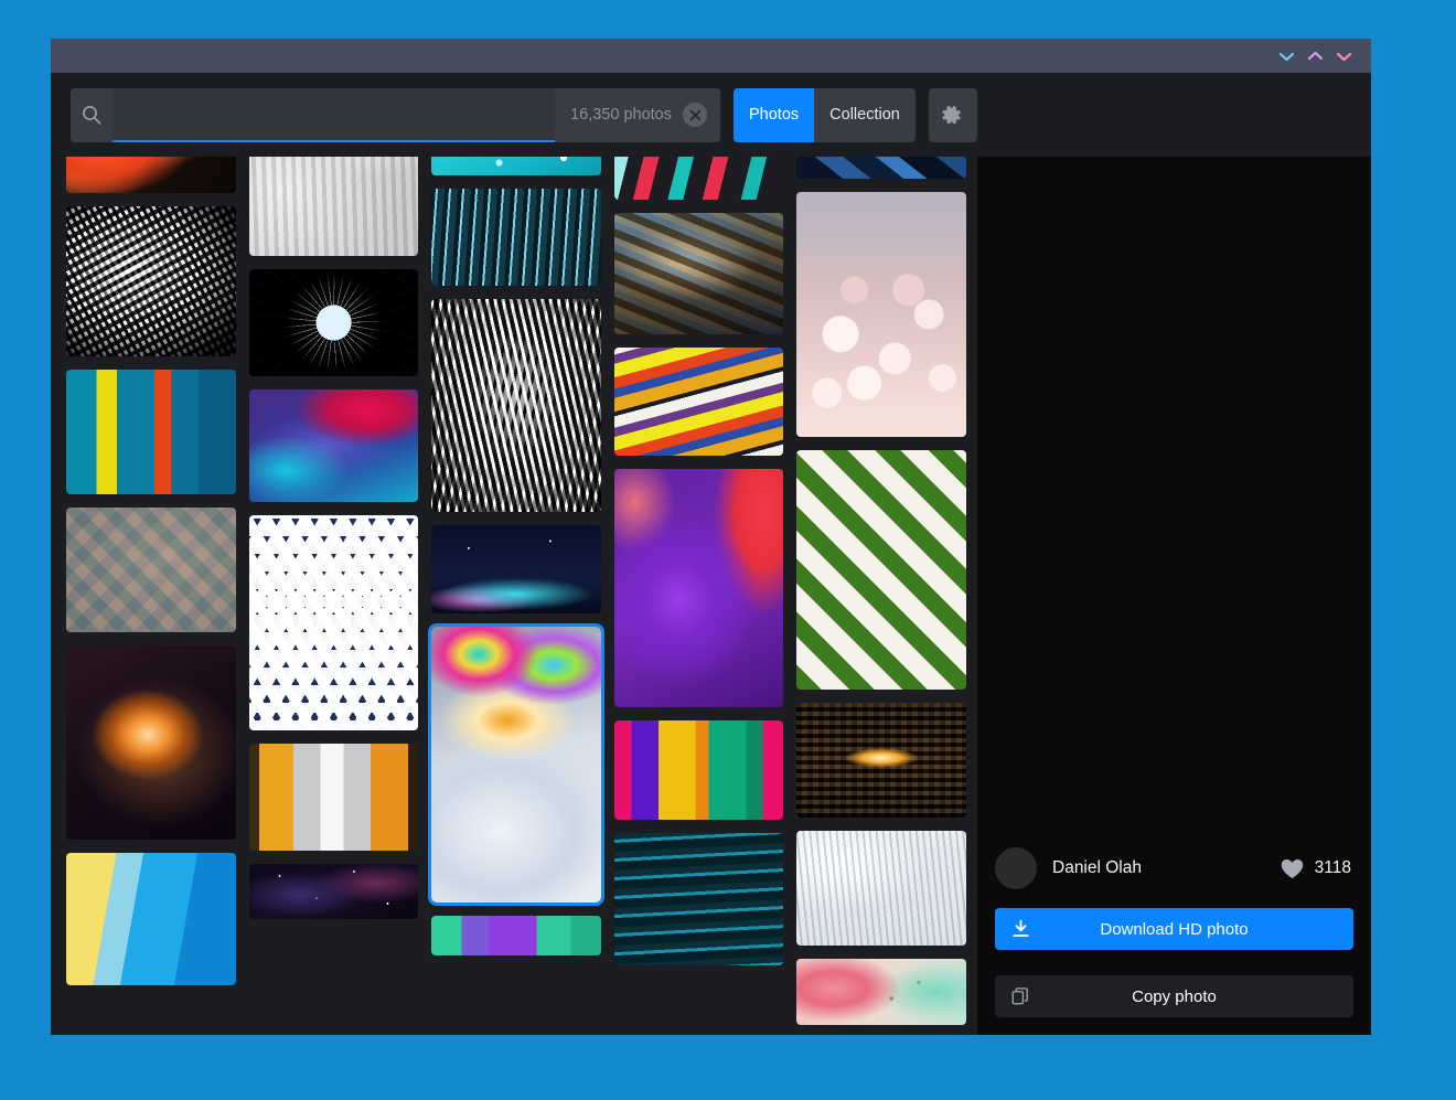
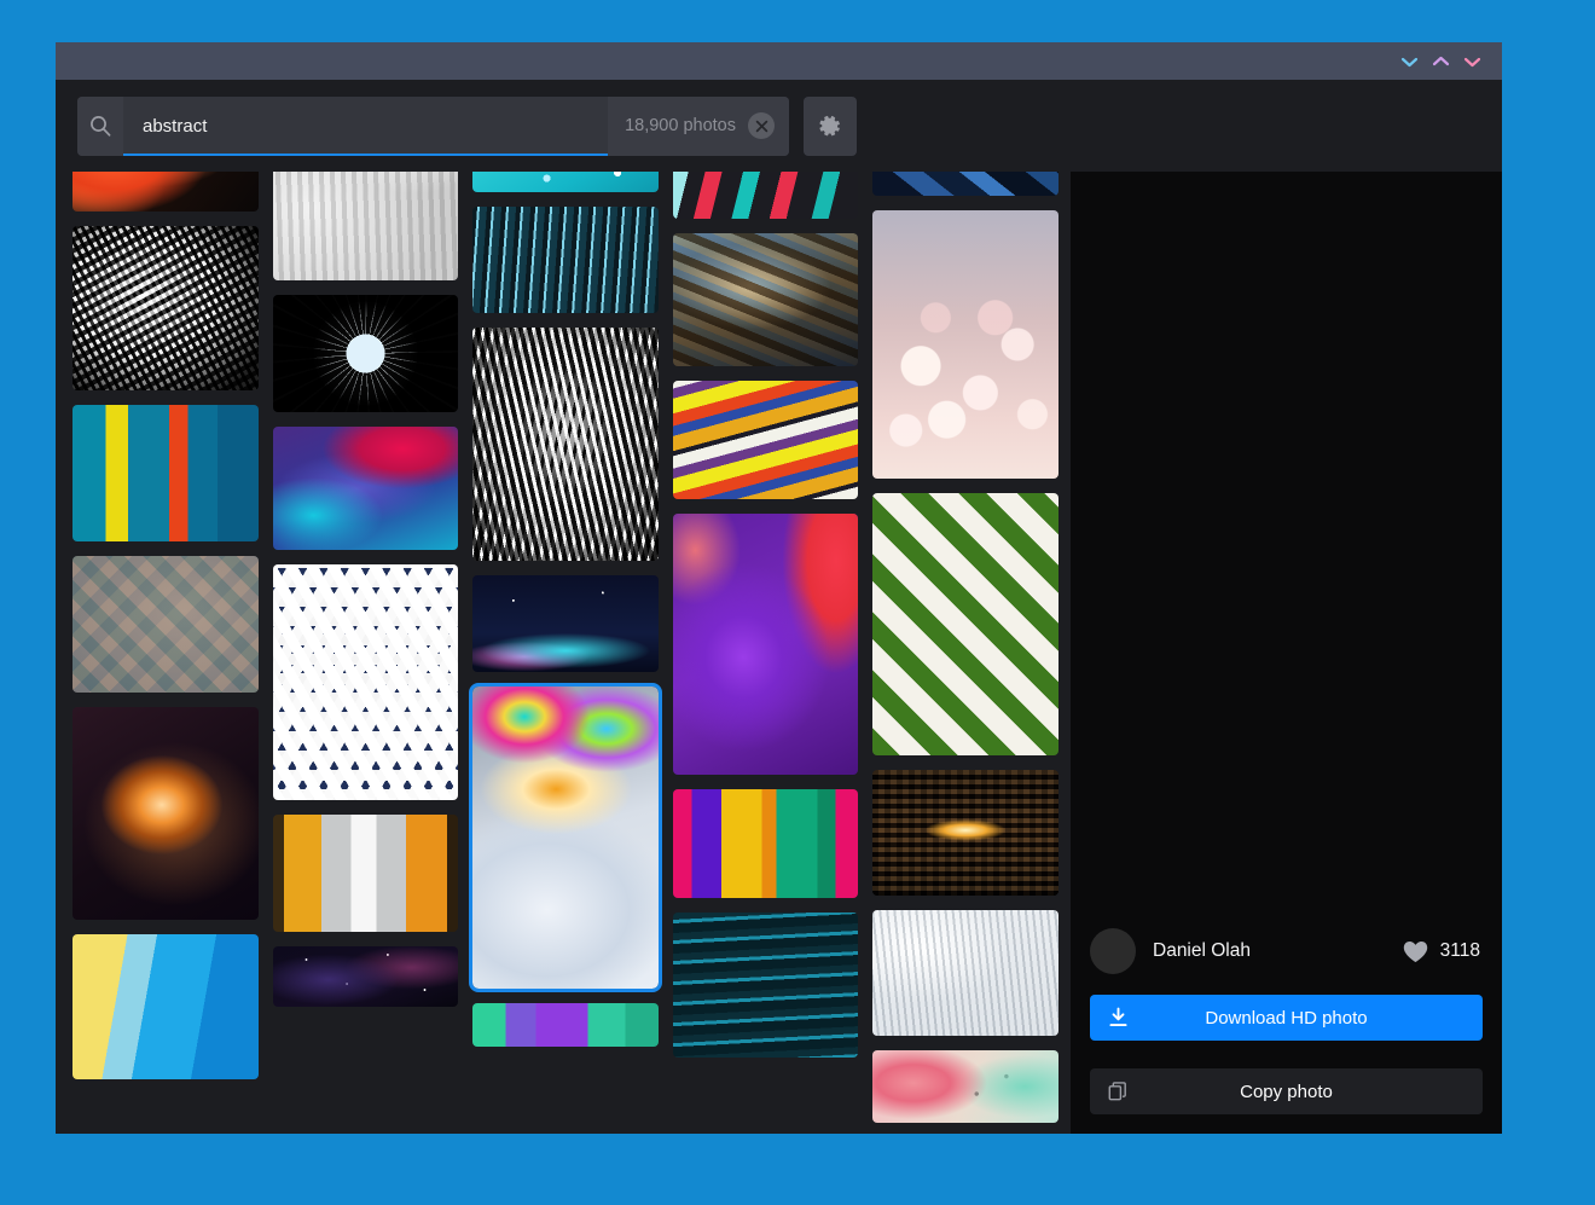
+ abstract
- 16,350 photos
+ 18,900 photos
- Photos
- Collection
  Daniel Olah
  3118
  Download HD photo
  Copy photo
